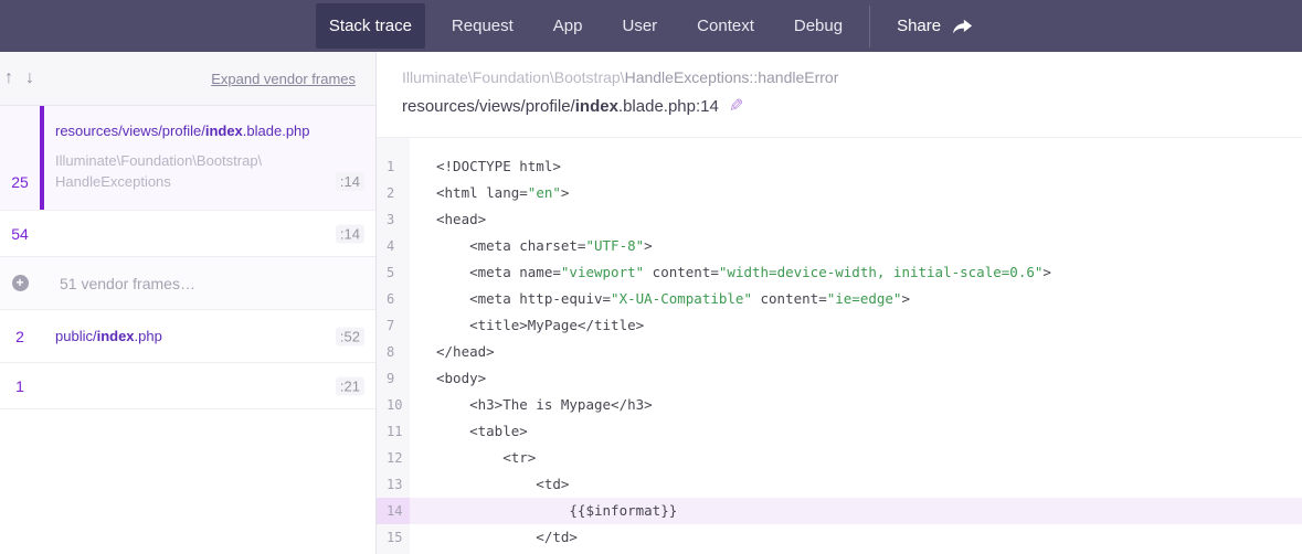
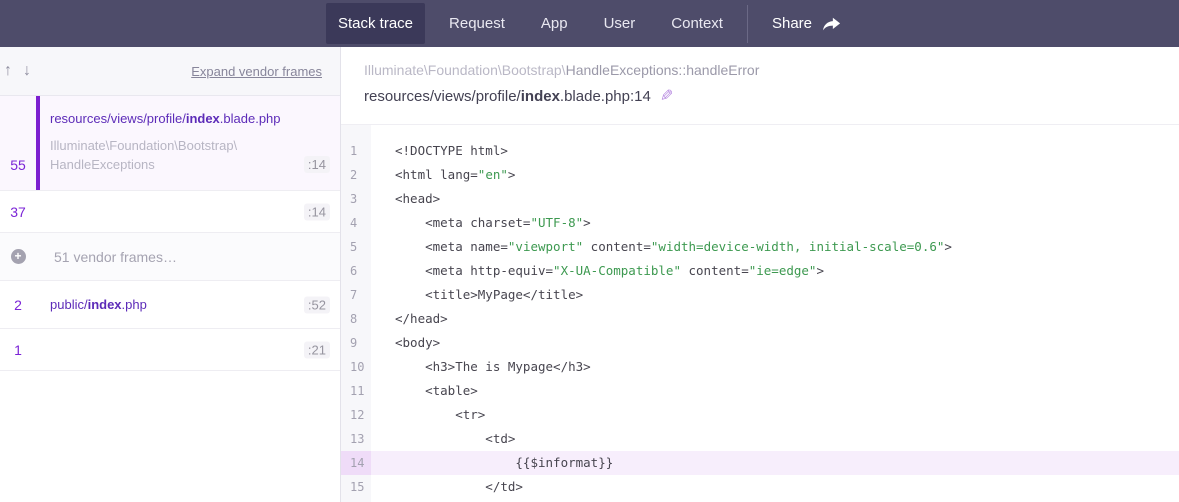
  Stack trace
  Request
  App
  User
  Context
- Debug
  Share
  ↑
  ↓
  Expand vendor frames
- 25
+ 55
  resources/views/profile/index.blade.php
  Illuminate\Foundation\Bootstrap\
  HandleExceptions
  :14
- 54
+ 37
  :14
  +
  51 vendor frames…
  2
  public/index.php
  :52
  1
  :21
  Illuminate\Foundation\Bootstrap\HandleExceptions::handleError
  resources/views/profile/index.blade.php:14
  1
  <!DOCTYPE html>
  2
  <html lang="en">
  3
  <head>
  4
  <meta charset="UTF-8">
  5
  <meta name="viewport" content="width=device-width, initial-scale=0.6">
  6
  <meta http-equiv="X-UA-Compatible" content="ie=edge">
  7
  <title>MyPage</title>
  8
  </head>
  9
  <body>
  10
  <h3>The is Mypage</h3>
  11
  <table>
  12
  <tr>
  13
  <td>
  14
  {{$informat}}
  15
  </td>
